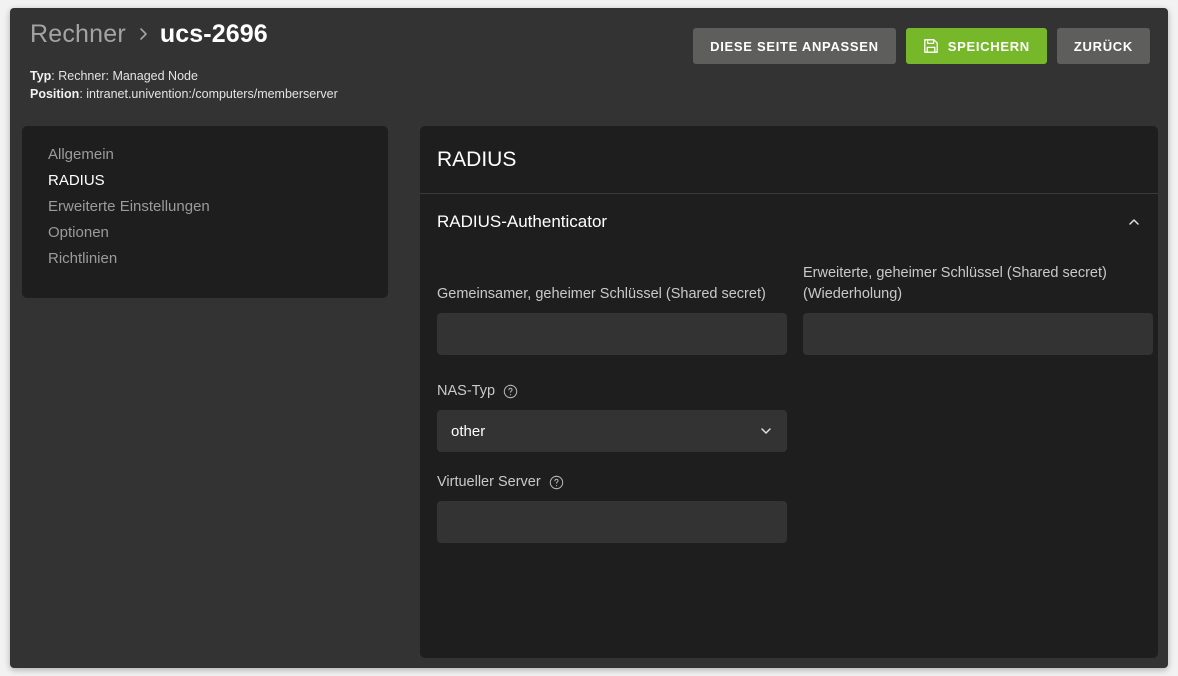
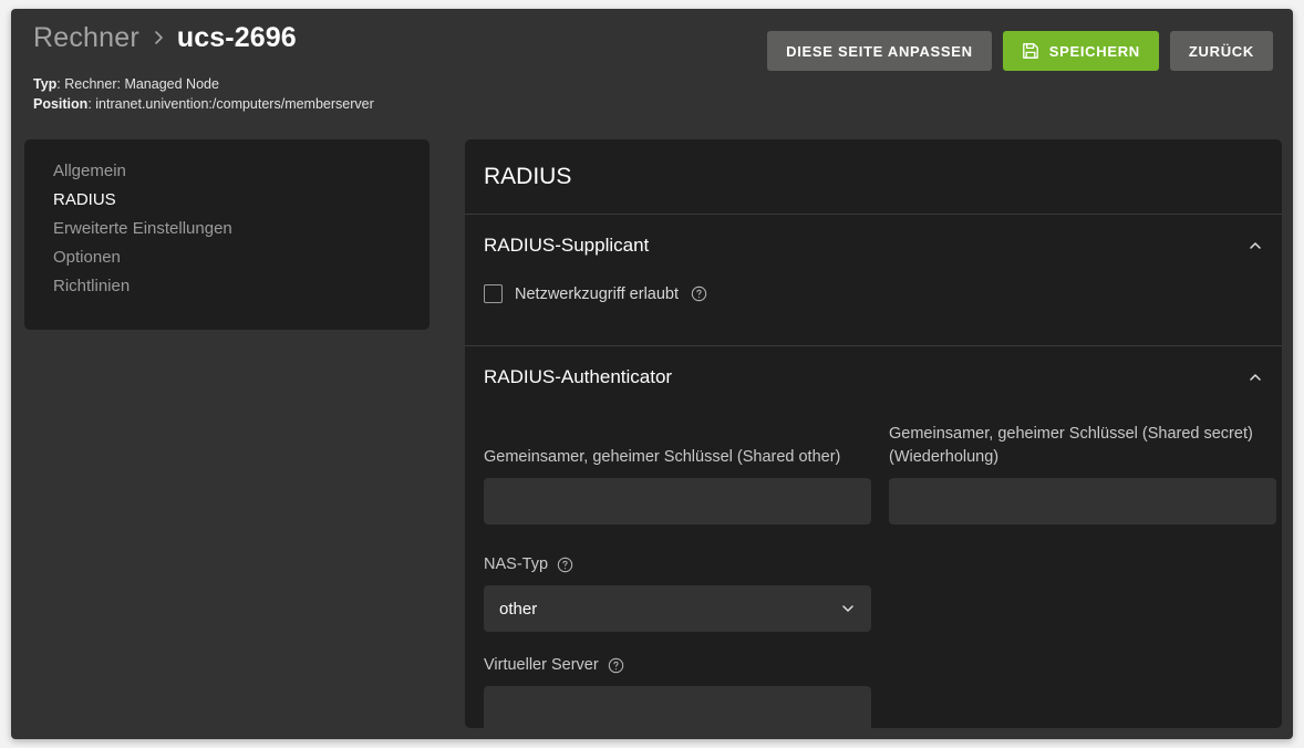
  Rechner
  ucs-2696
  Typ: Rechner: Managed Node
  Position: intranet.univention:/computers/memberserver
  DIESE SEITE ANPASSEN
  SPEICHERN
  ZURÜCK
  Allgemein
  RADIUS
  Erweiterte Einstellungen
  Optionen
  Richtlinien
  RADIUS
+ RADIUS-Supplicant
+ Netzwerkzugriff erlaubt
  RADIUS-Authenticator
- Gemeinsamer, geheimer Schlüssel (Shared secret)
+ Gemeinsamer, geheimer Schlüssel (Shared other)
- Erweiterte, geheimer Schlüssel (Shared secret) (Wiederholung)
+ Gemeinsamer, geheimer Schlüssel (Shared secret) (Wiederholung)
  NAS-Typ
  other
  Virtueller Server
